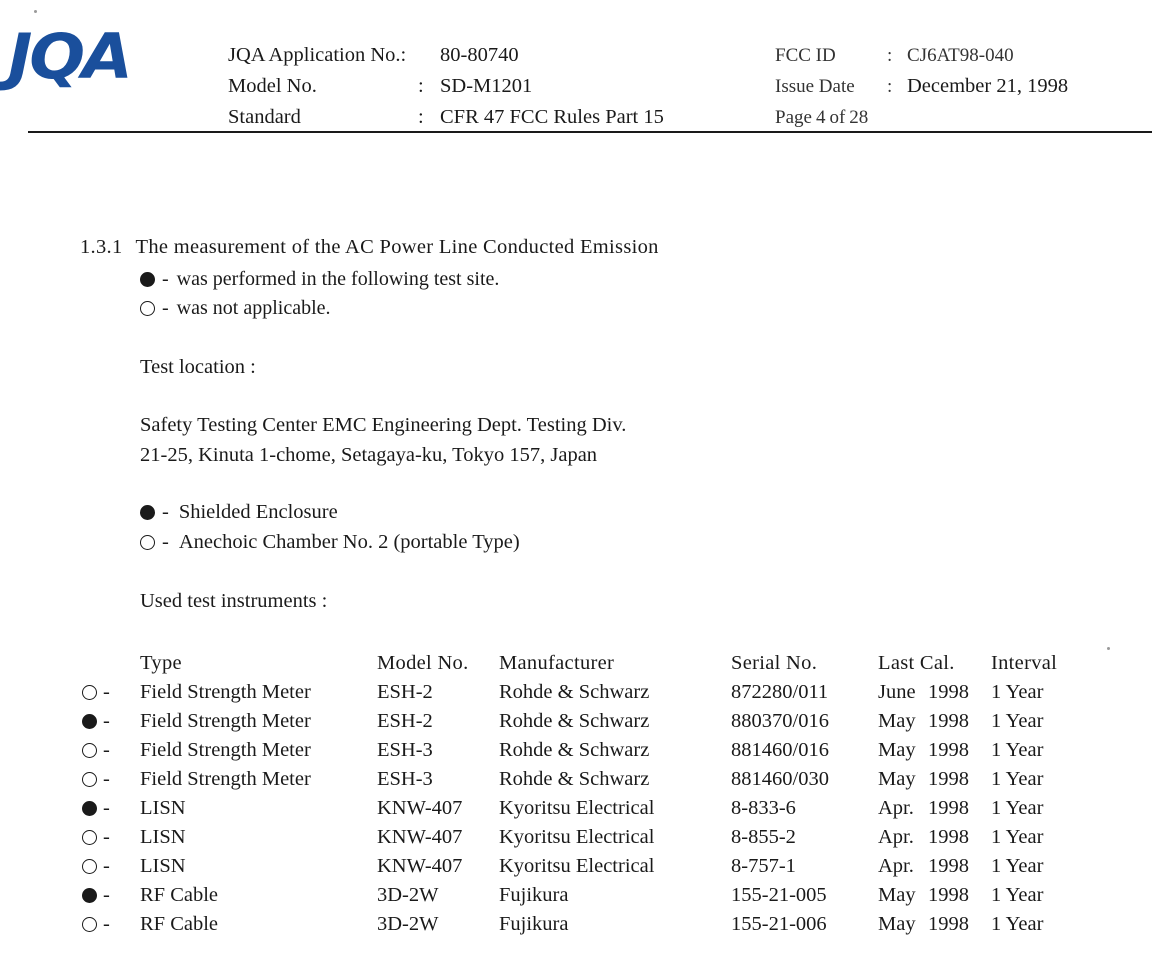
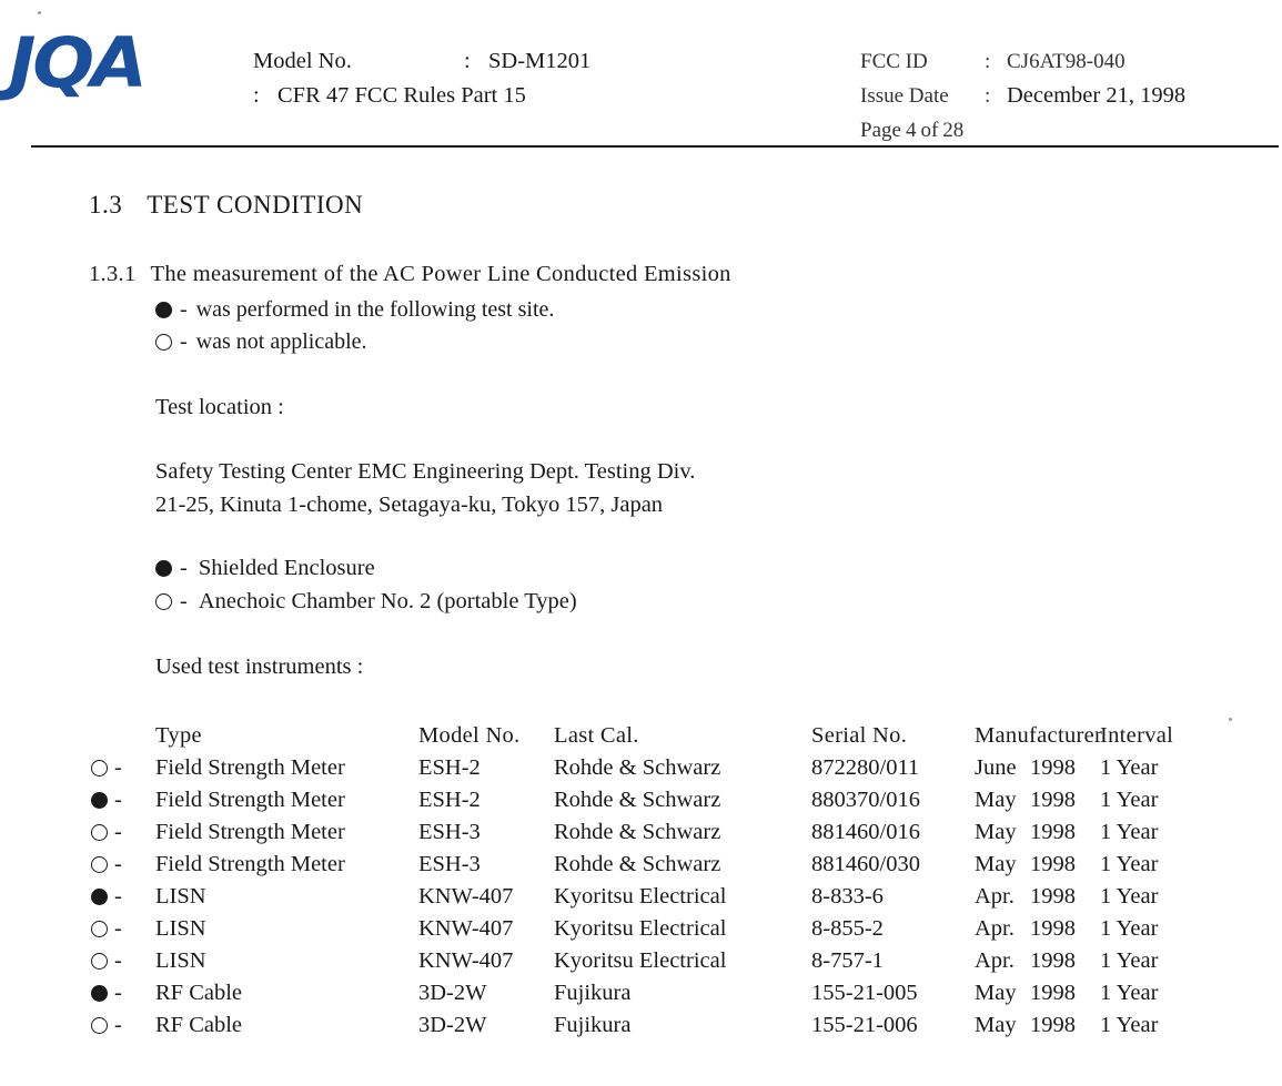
  JQA
- JQA Application No.:
- 80-80740
  Model No.
  :
  SD-M1201
- Standard
  :
  CFR 47 FCC Rules Part 15
  FCC ID
  :
  CJ6AT98-040
  Issue Date
  :
  December 21, 1998
  Page
  4
  of
  28
+ 1.3 TEST CONDITION
  1.3.1 The measurement of the AC Power Line Conducted Emission
  -
  was performed in the following test site.
  -
  was not applicable.
  Test location :
  Safety Testing Center EMC Engineering Dept. Testing Div.
  21-25, Kinuta 1-chome, Setagaya-ku, Tokyo 157, Japan
  -
  Shielded Enclosure
  -
  Anechoic Chamber No. 2 (portable Type)
  Used test instruments :
  Type
  Model No.
- Manufacturer
+ Last Cal.
  Serial No.
- Last Cal.
+ Manufacturer
  Interval
  -
  Field Strength Meter
  ESH-2
  Rohde & Schwarz
  872280/011
  June 1998
  1 Year
  -
  Field Strength Meter
  ESH-2
  Rohde & Schwarz
  880370/016
  May 1998
  1 Year
  -
  Field Strength Meter
  ESH-3
  Rohde & Schwarz
  881460/016
  May 1998
  1 Year
  -
  Field Strength Meter
  ESH-3
  Rohde & Schwarz
  881460/030
  May 1998
  1 Year
  -
  LISN
  KNW-407
  Kyoritsu Electrical
  8-833-6
  Apr. 1998
  1 Year
  -
  LISN
  KNW-407
  Kyoritsu Electrical
  8-855-2
  Apr. 1998
  1 Year
  -
  LISN
  KNW-407
  Kyoritsu Electrical
  8-757-1
  Apr. 1998
  1 Year
  -
  RF Cable
  3D-2W
  Fujikura
  155-21-005
  May 1998
  1 Year
  -
  RF Cable
  3D-2W
  Fujikura
  155-21-006
  May 1998
  1 Year
